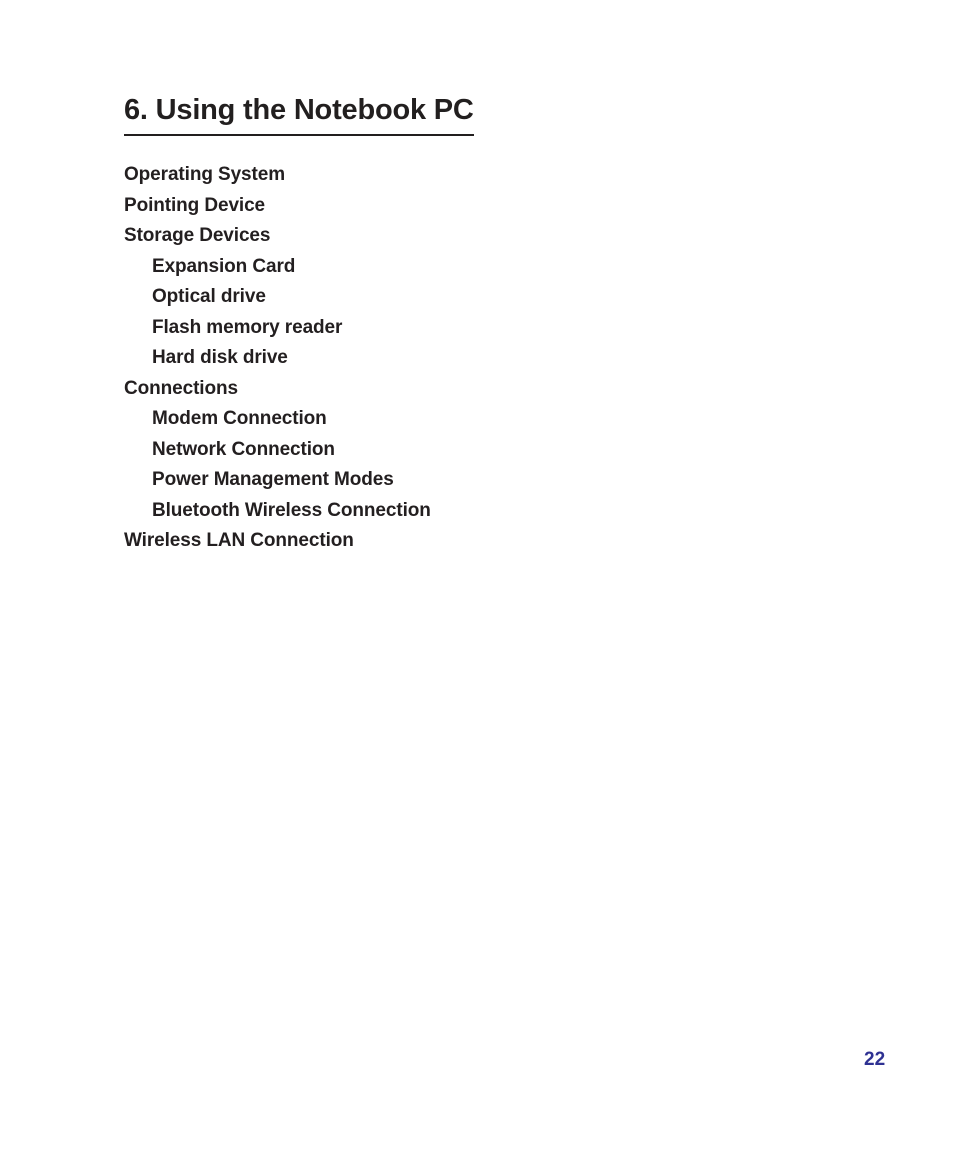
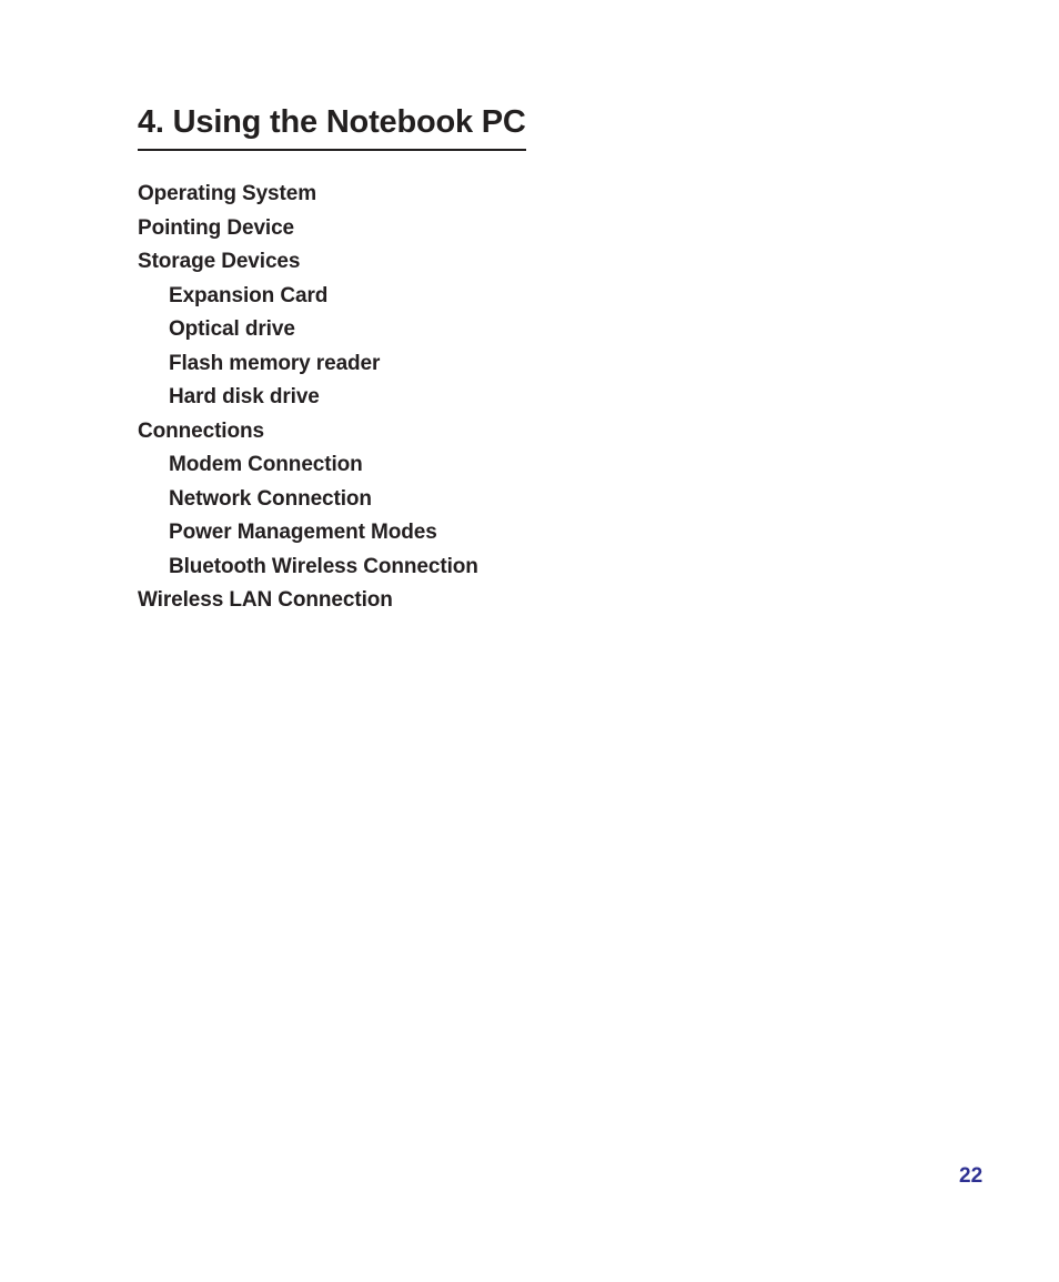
- 6. Using the Notebook PC
+ 4. Using the Notebook PC
  Operating System
  Pointing Device
  Storage Devices
  Expansion Card
  Optical drive
  Flash memory reader
  Hard disk drive
  Connections
  Modem Connection
  Network Connection
  Power Management Modes
  Bluetooth Wireless Connection
  Wireless LAN Connection
  22
